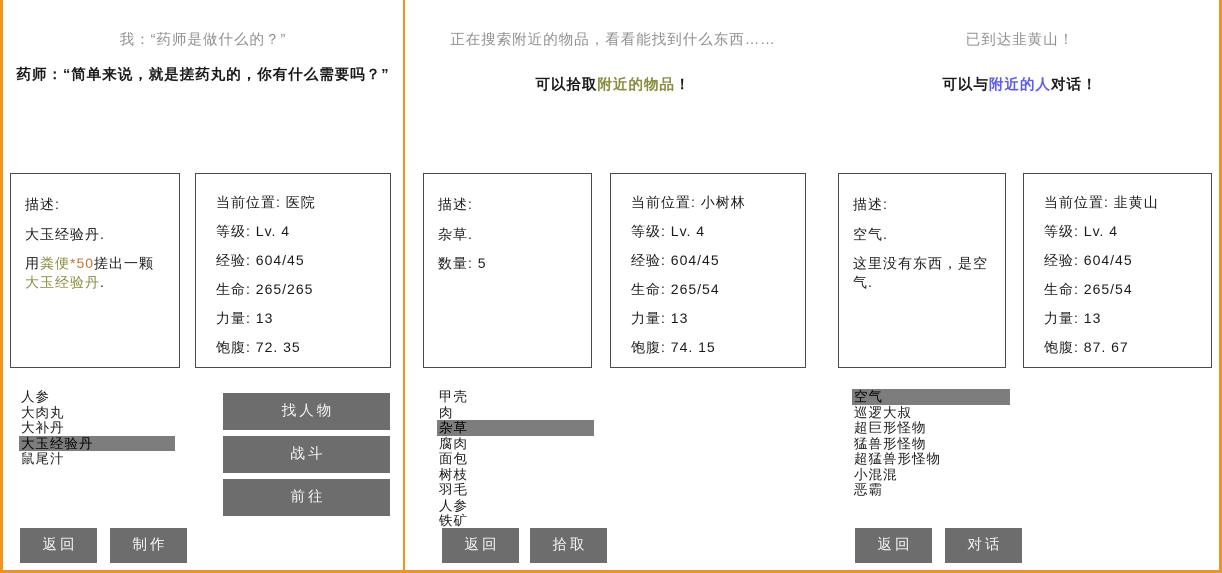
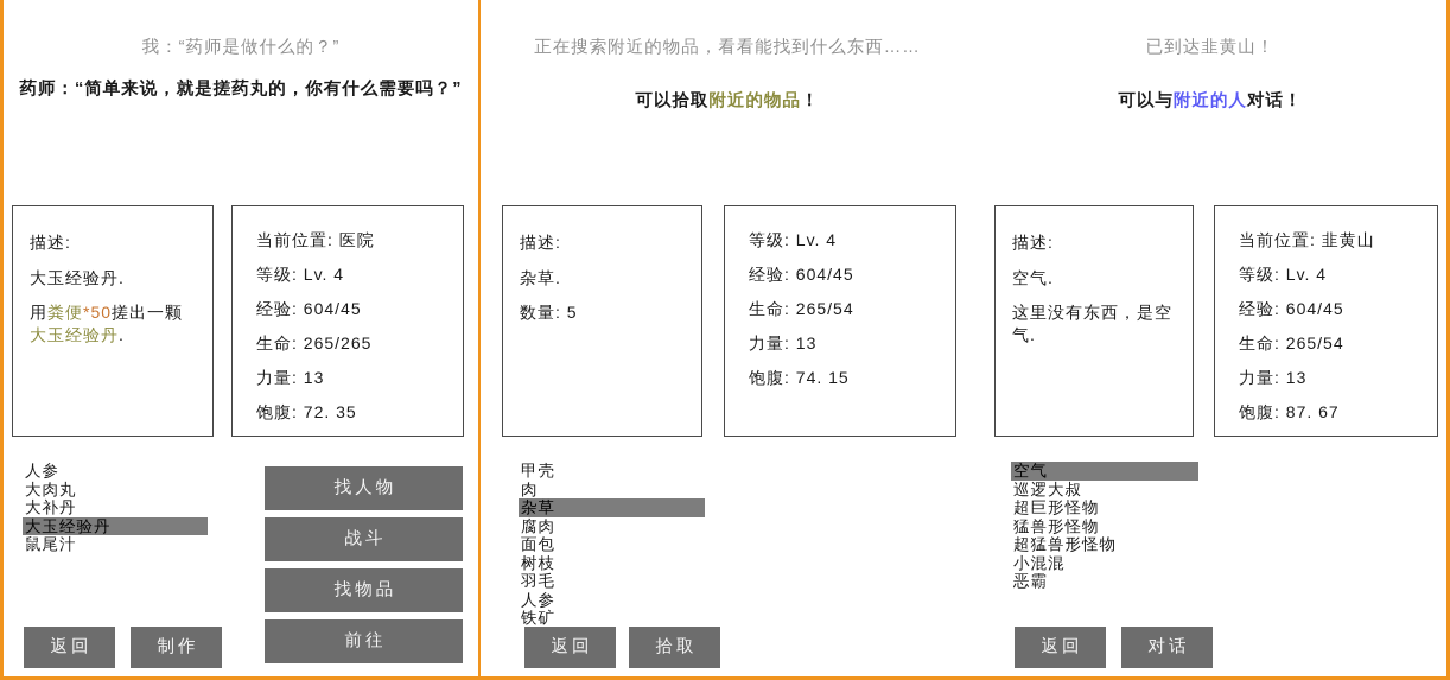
  我：“药师是做什么的？”
  药师：“简单来说，就是搓药丸的，你有什么需要吗？”
  描述:
  大玉经验丹.
  用粪便*50搓出一颗大玉经验丹.
  当前位置: 医院
  等级: Lv. 4
  经验: 604/45
  生命: 265/265
  力量: 13
  饱腹: 72. 35
  人参
  大肉丸
  大补丹
  大玉经验丹
  鼠尾汁
  找人物
  战斗
+ 找物品
  前往
  返回
  制作
  正在搜索附近的物品，看看能找到什么东西……
  可以拾取附近的物品！
  描述:
  杂草.
  数量: 5
- 当前位置: 小树林
  等级: Lv. 4
  经验: 604/45
  生命: 265/54
  力量: 13
  饱腹: 74. 15
  甲壳
  肉
  杂草
  腐肉
  面包
  树枝
  羽毛
  人参
  铁矿
  返回
  拾取
  已到达韭黄山！
  可以与附近的人对话！
  描述:
  空气.
  这里没有东西，是空气.
  当前位置: 韭黄山
  等级: Lv. 4
  经验: 604/45
  生命: 265/54
  力量: 13
  饱腹: 87. 67
  空气
  巡逻大叔
  超巨形怪物
  猛兽形怪物
  超猛兽形怪物
  小混混
  恶霸
  返回
  对话
